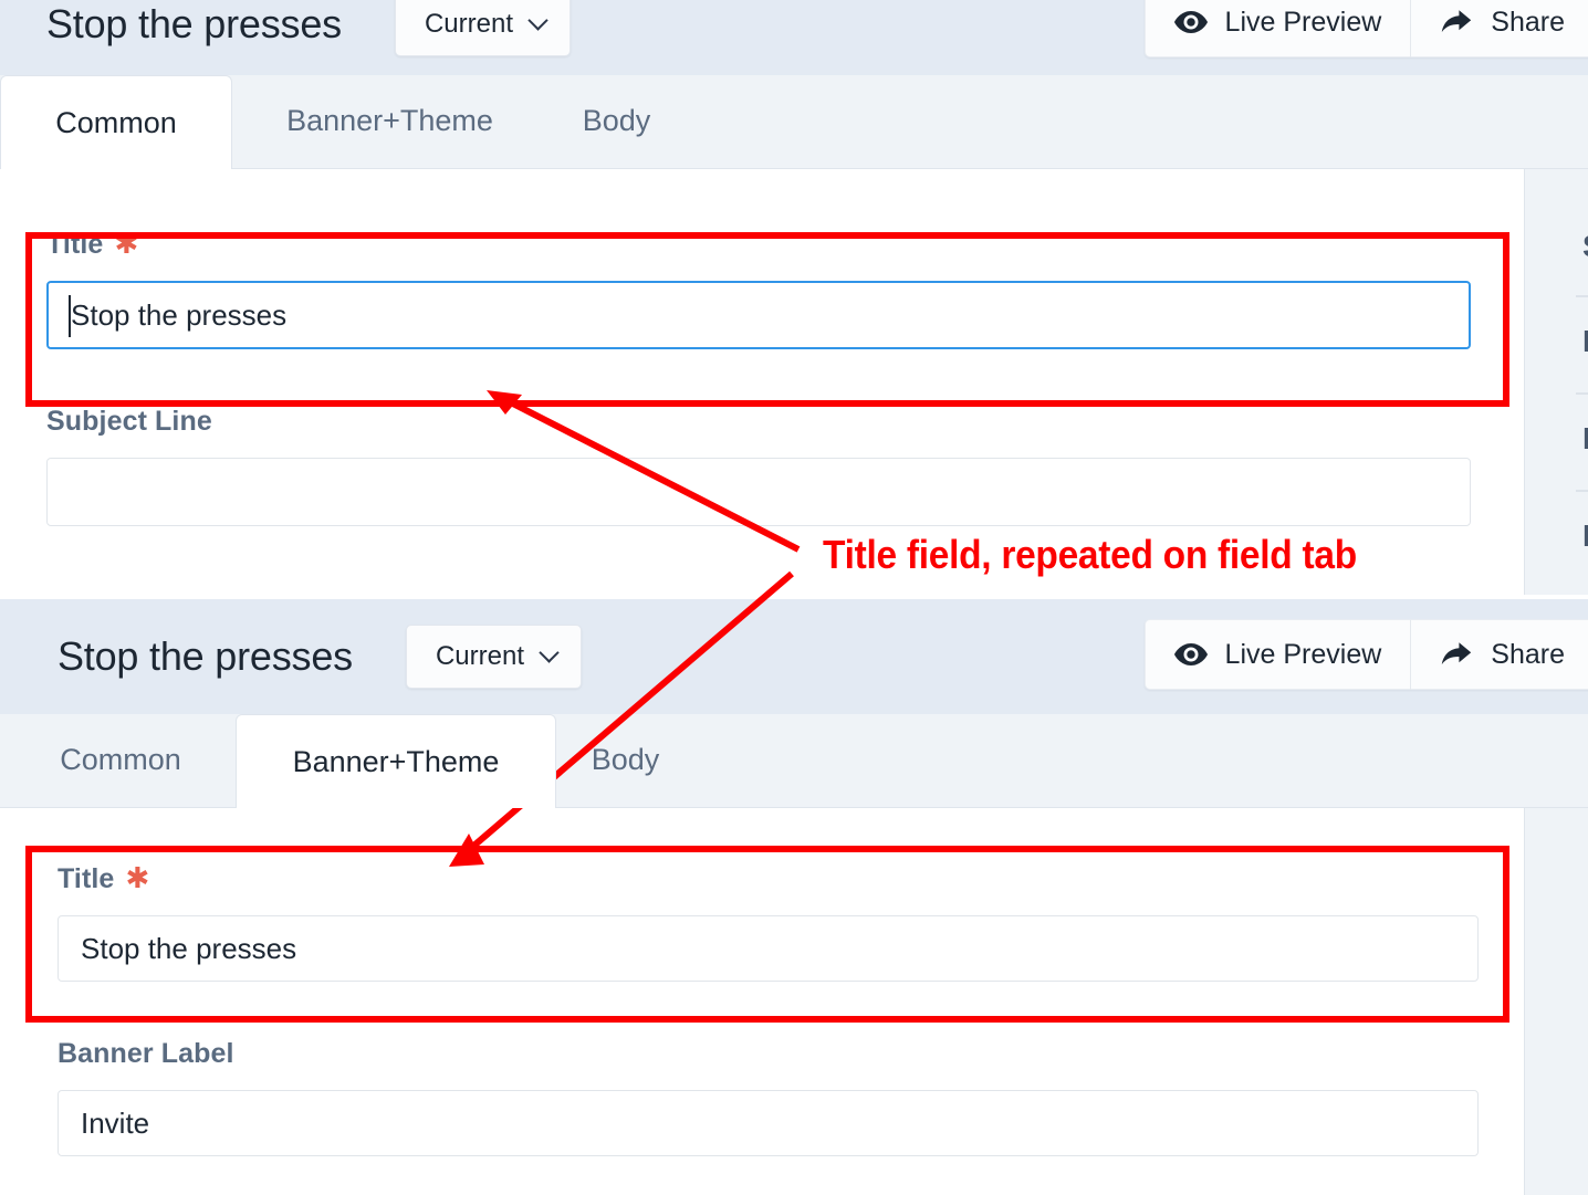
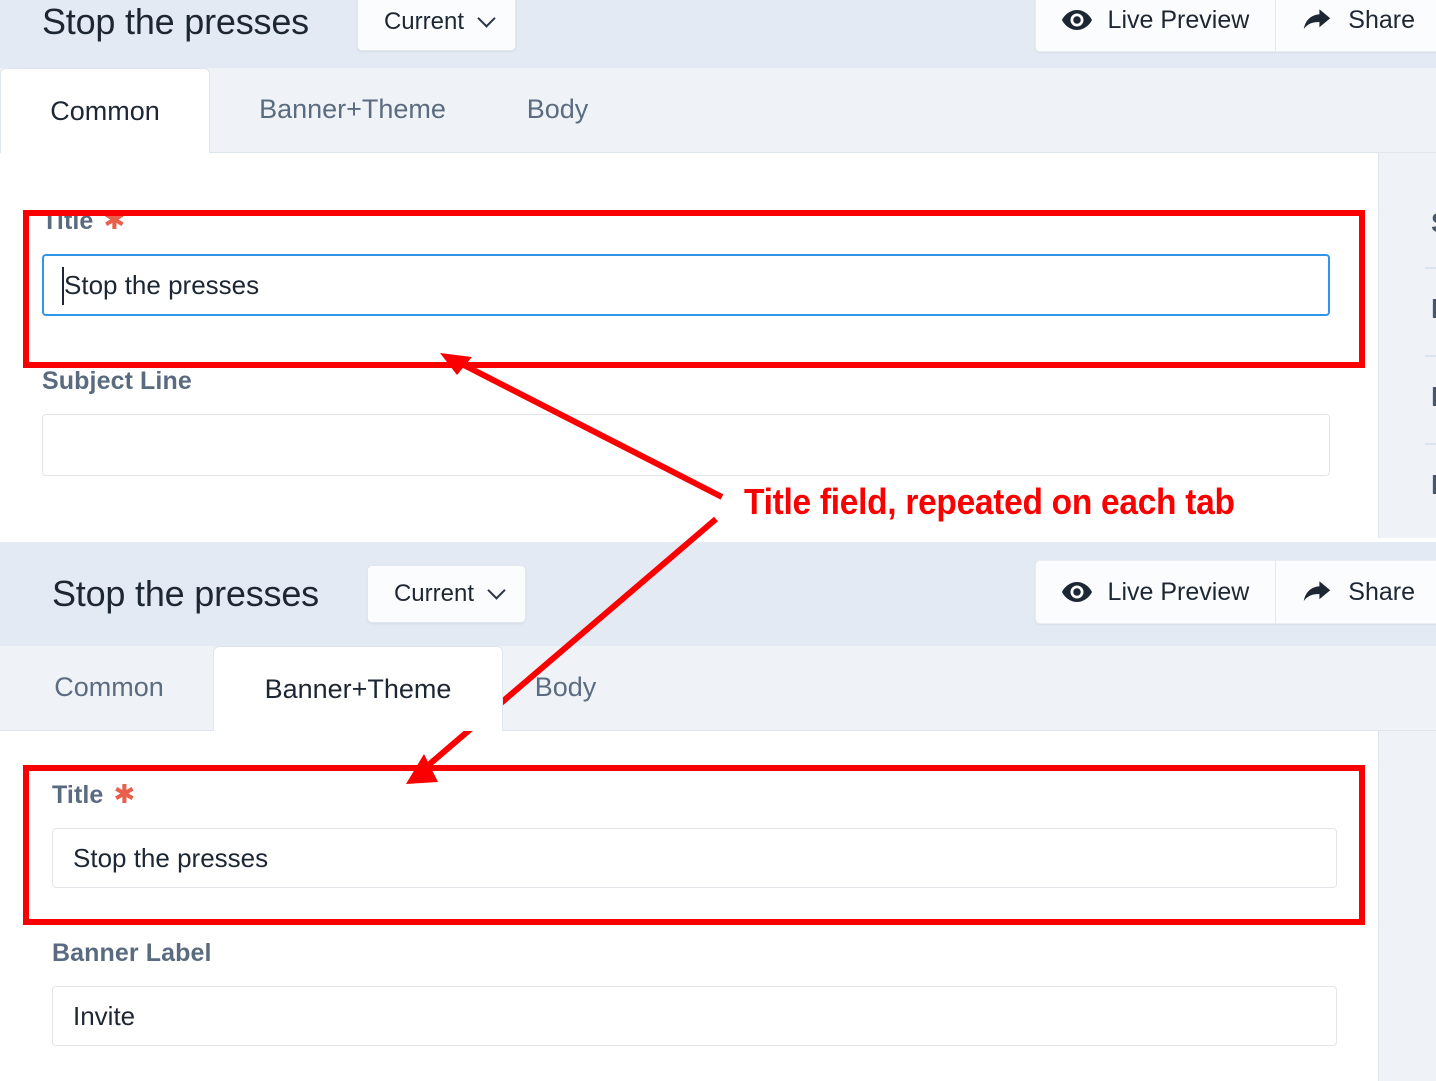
  Stop the presses
  Current
  Live Preview
  Share
  Common
  Banner+Theme
  Body
  Title
  ✱
  Stop the presses
  Subject Line
  Stop the presses
  Current
  Live Preview
  Share
  Common
  Banner+Theme
  Body
  Title
  ✱
  Stop the presses
  Banner Label
  Invite
- Title field, repeated on field tab
+ Title field, repeated on each tab
